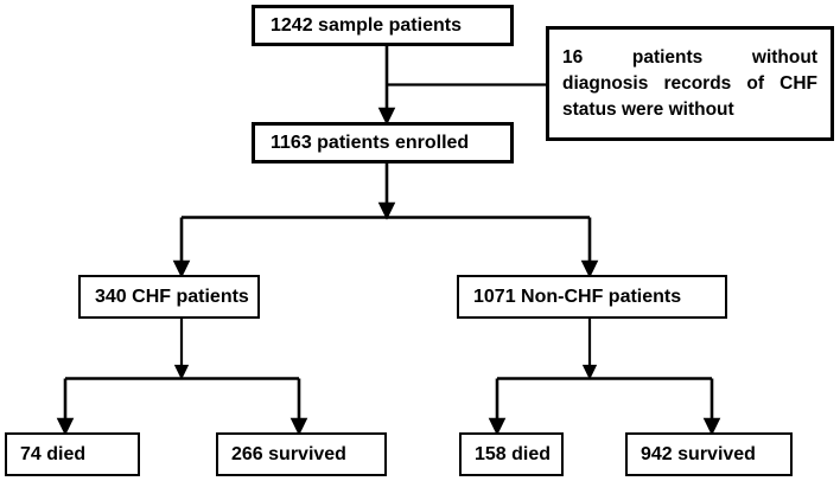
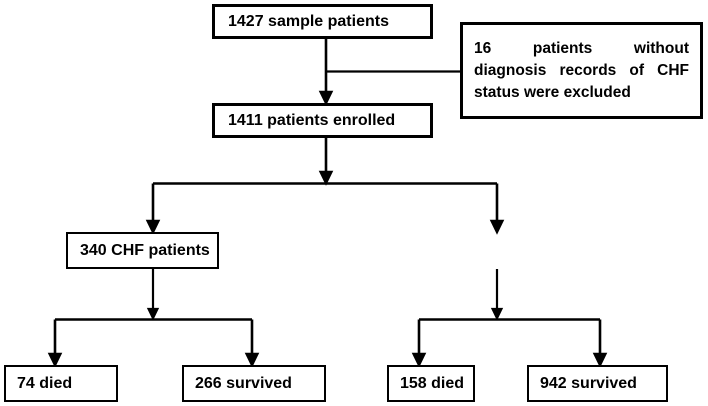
- 1242 sample patients
+ 1427 sample patients
- 16 patients without diagnosis records of CHF status were without
+ 16 patients without diagnosis records of CHF status were excluded
- 1163 patients enrolled
+ 1411 patients enrolled
  340 CHF patients
- 1071 Non-CHF patients
  74 died
  266 survived
  158 died
  942 survived
